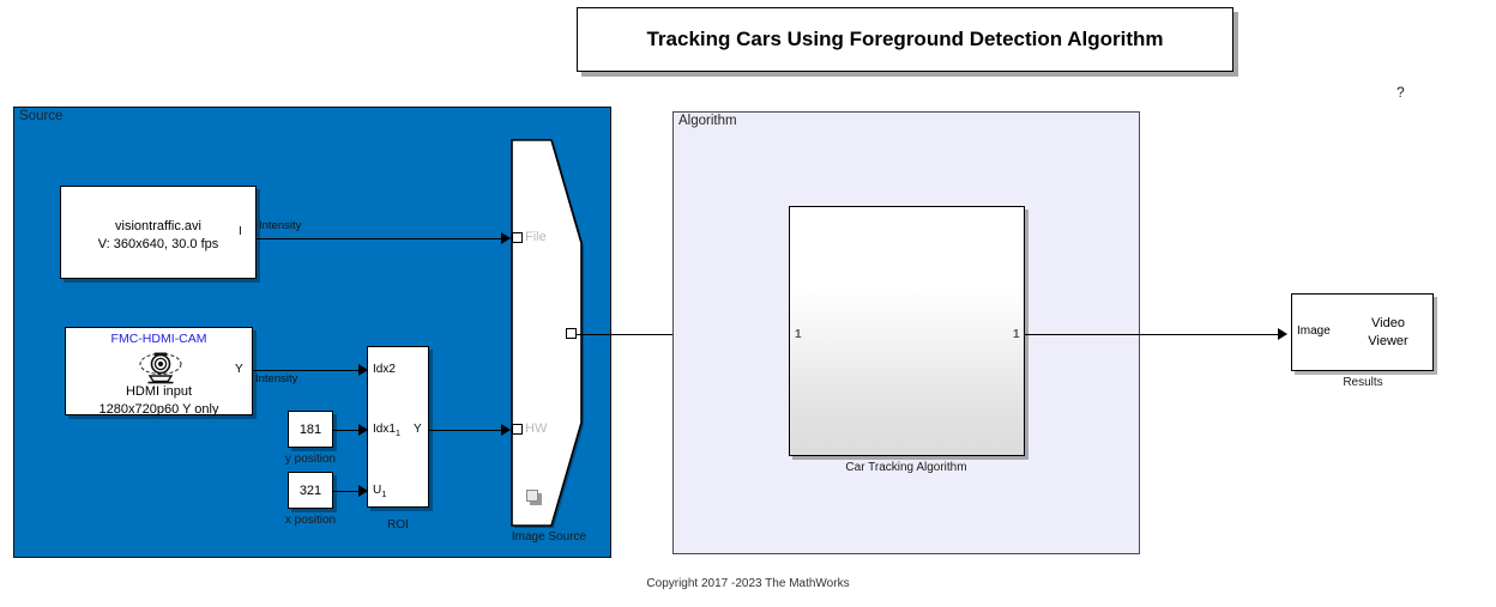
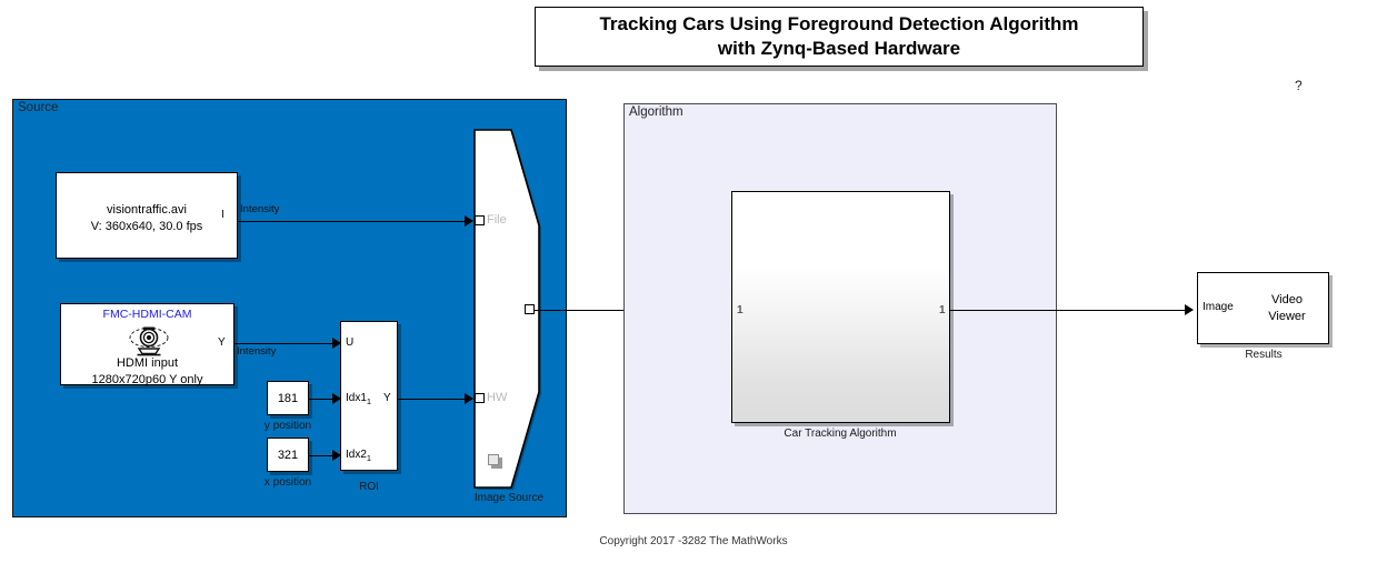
  Tracking Cars Using Foreground Detection Algorithm
+ with Zynq-Based Hardware
  Source
  visiontraffic.avi
  V: 360x640, 30.0 fps
  I
  Intensity
  FMC-HDMI-CAM
  HDMI input
  1280x720p60 Y only
  Y
  Intensity
  181
  y position
  321
  x position
- Idx2
+ U
  Idx11
- U1
+ Idx21
  Y
  ROI
  File
  HW
  Image Source
  Algorithm
  1
  1
  Car Tracking Algorithm
  Image
  Video
  Viewer
  Results
  ?
- Copyright 2017 -2023 The MathWorks
+ Copyright 2017 -3282 The MathWorks
